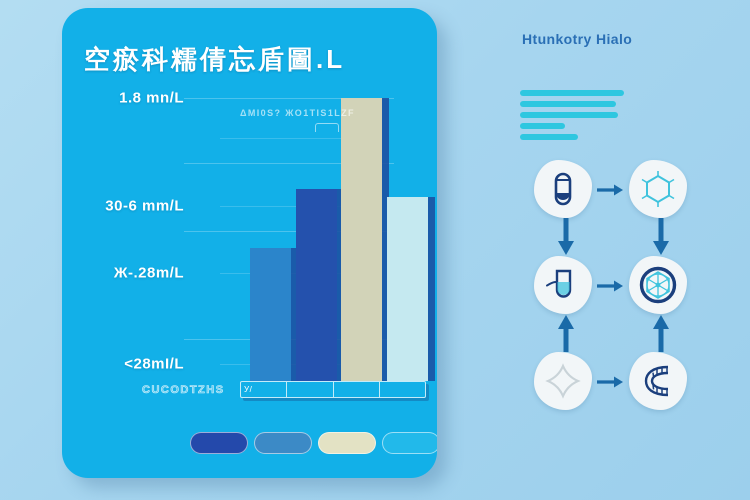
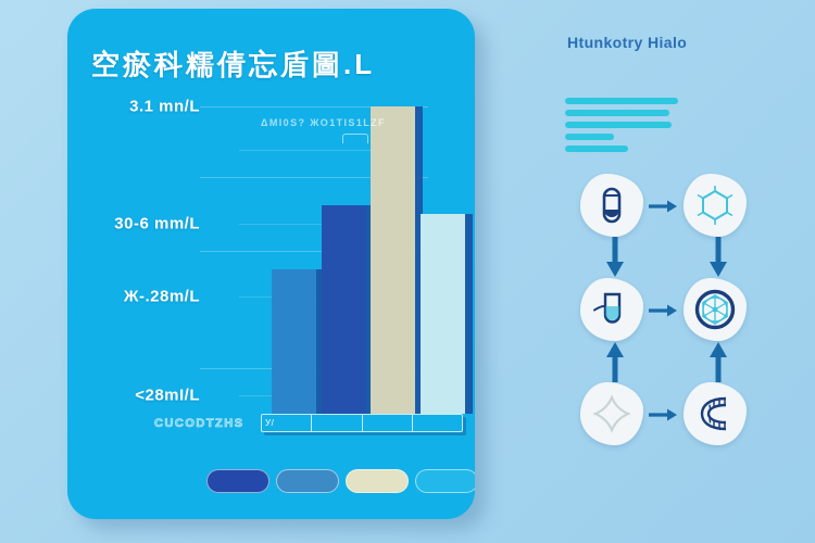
  空瘀科糯倩忘盾圖.L
- 1.8 mn/L
+ 3.1 mn/L
  30-6 mm/L
  Ж-.28m/L
  <28mI/L
  ΔMI0S? ЖO1TIS1LZF
  CUCODTZHS
  У/
  Htunkotry Hialo
